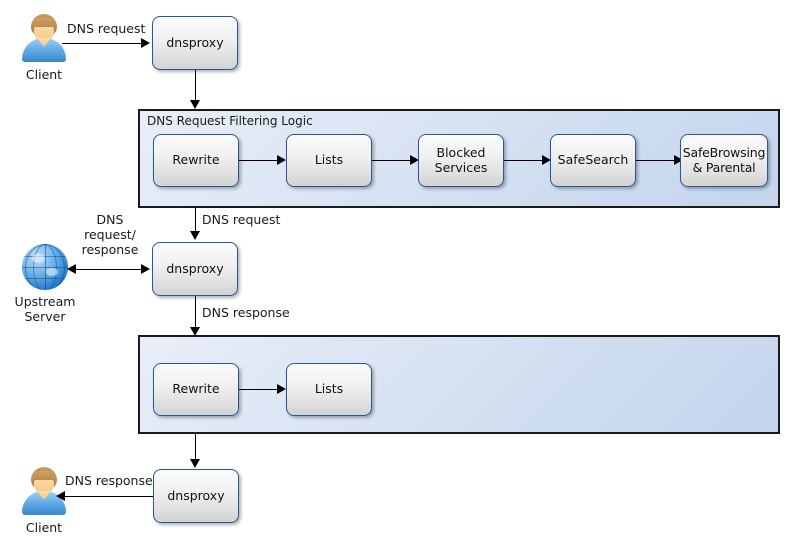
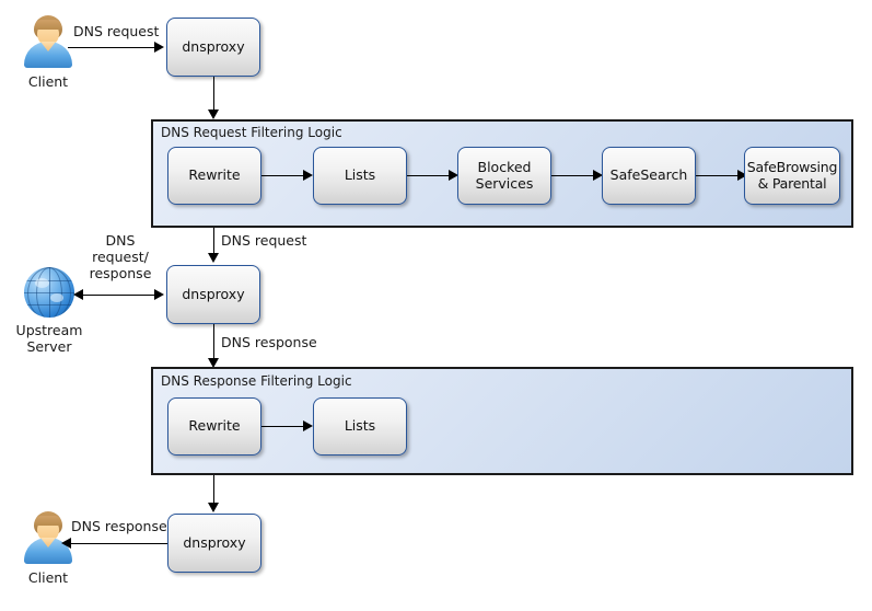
  Client
  DNS request
  dnsproxy
  DNS Request Filtering Logic
  Rewrite
  Lists
  Blocked
  Services
  SafeSearch
  SafeBrowsing
  & Parental
  DNS request
  Upstream
  Server
  DNS
  request/
  response
  dnsproxy
  DNS response
+ DNS Response Filtering Logic
  Rewrite
  Lists
  Client
  DNS response
  dnsproxy
